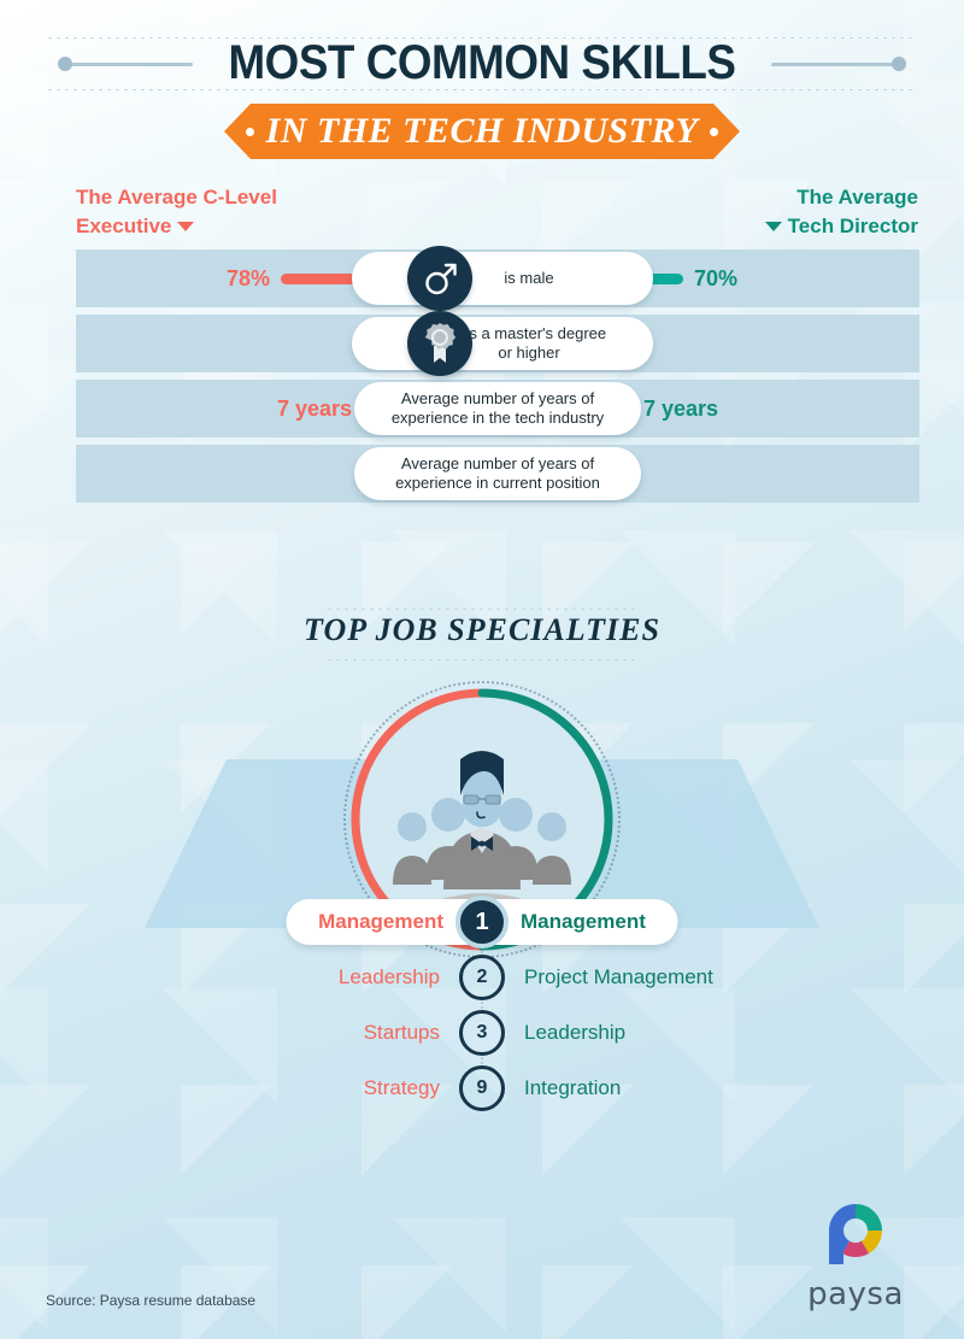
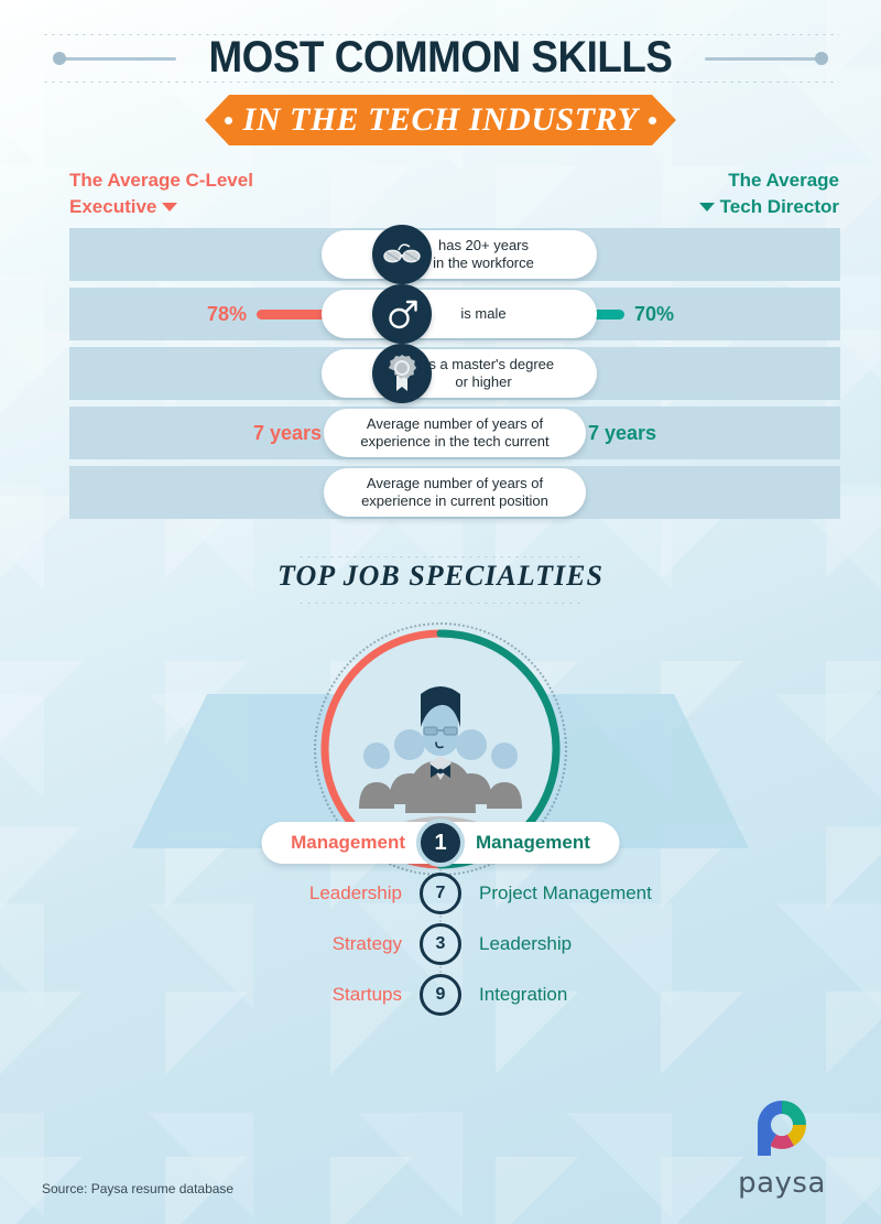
  MOST COMMON SKILLS
  IN THE TECH INDUSTRY
  The Average C-Level
  Executive
  The Average
  Tech Director
+ has 20+ years
+ in the workforce
  78%
  70%
  is male
  s a master's degree
  or higher
  7 years
  7 years
  Average number of years of
- experience in the tech industry
+ experience in the tech current
  Average number of years of
  experience in current position
  TOP JOB SPECIALTIES
  Management
  1
  Management
  Leadership
- 2
+ 7
  Project Management
- Startups
+ Strategy
  3
  Leadership
- Strategy
+ Startups
  9
  Integration
  Source: Paysa resume database
  paysa
